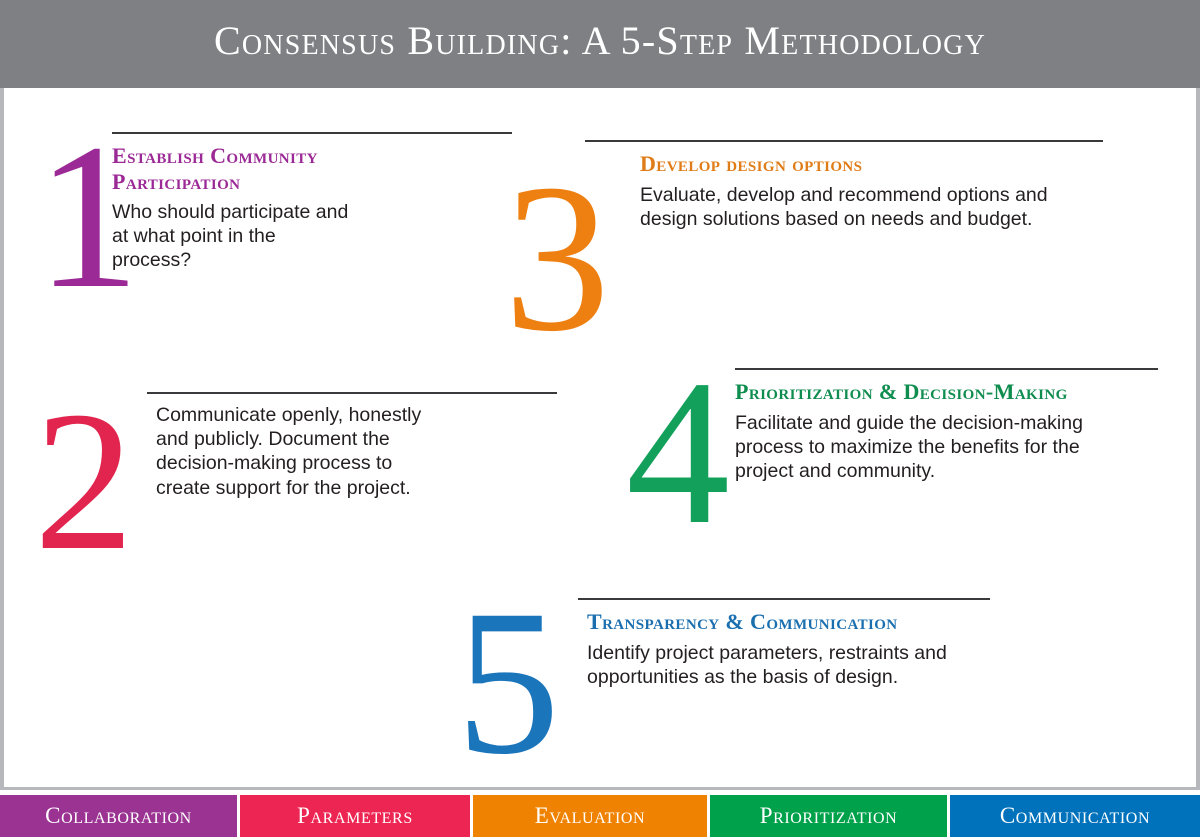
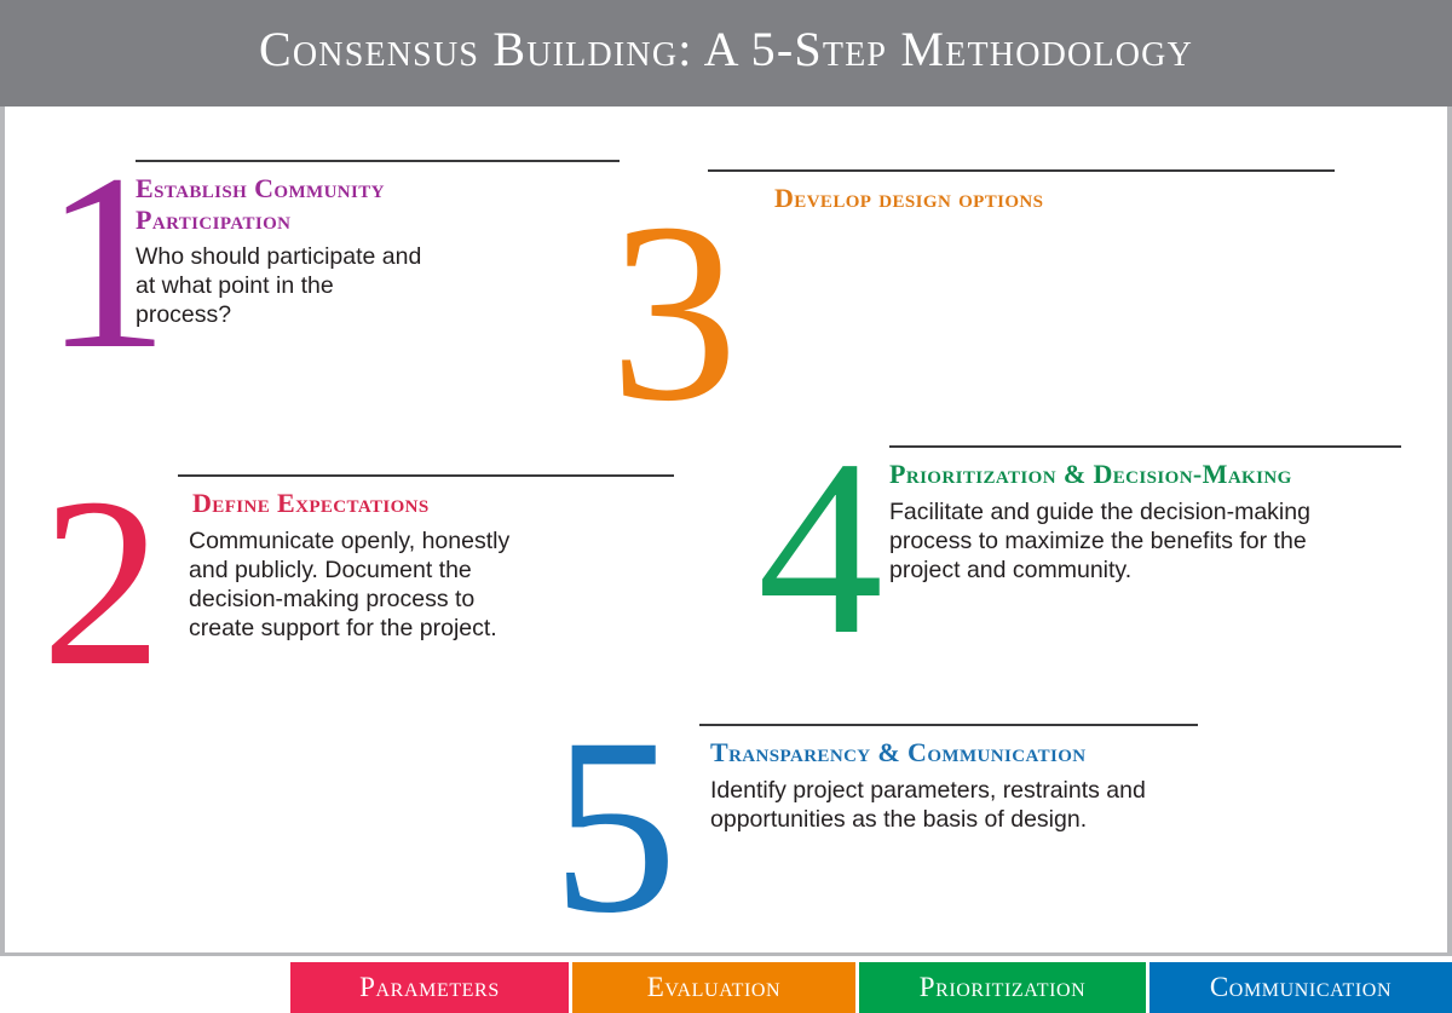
  Consensus Building: A 5-Step Methodology
  1
  Establish Community Participation
  Who should participate and at what point in the process?
  2
+ Define Expectations
  Communicate openly, honestly and publicly. Document the decision-making process to create support for the project.
  3
  Develop design options
- Evaluate, develop and recommend options and design solutions based on needs and budget.
  4
  Prioritization & Decision-Making
  Facilitate and guide the decision-making process to maximize the benefits for the project and community.
  5
  Transparency & Communication
  Identify project parameters, restraints and opportunities as the basis of design.
- Collaboration
  Parameters
  Evaluation
  Prioritization
  Communication
